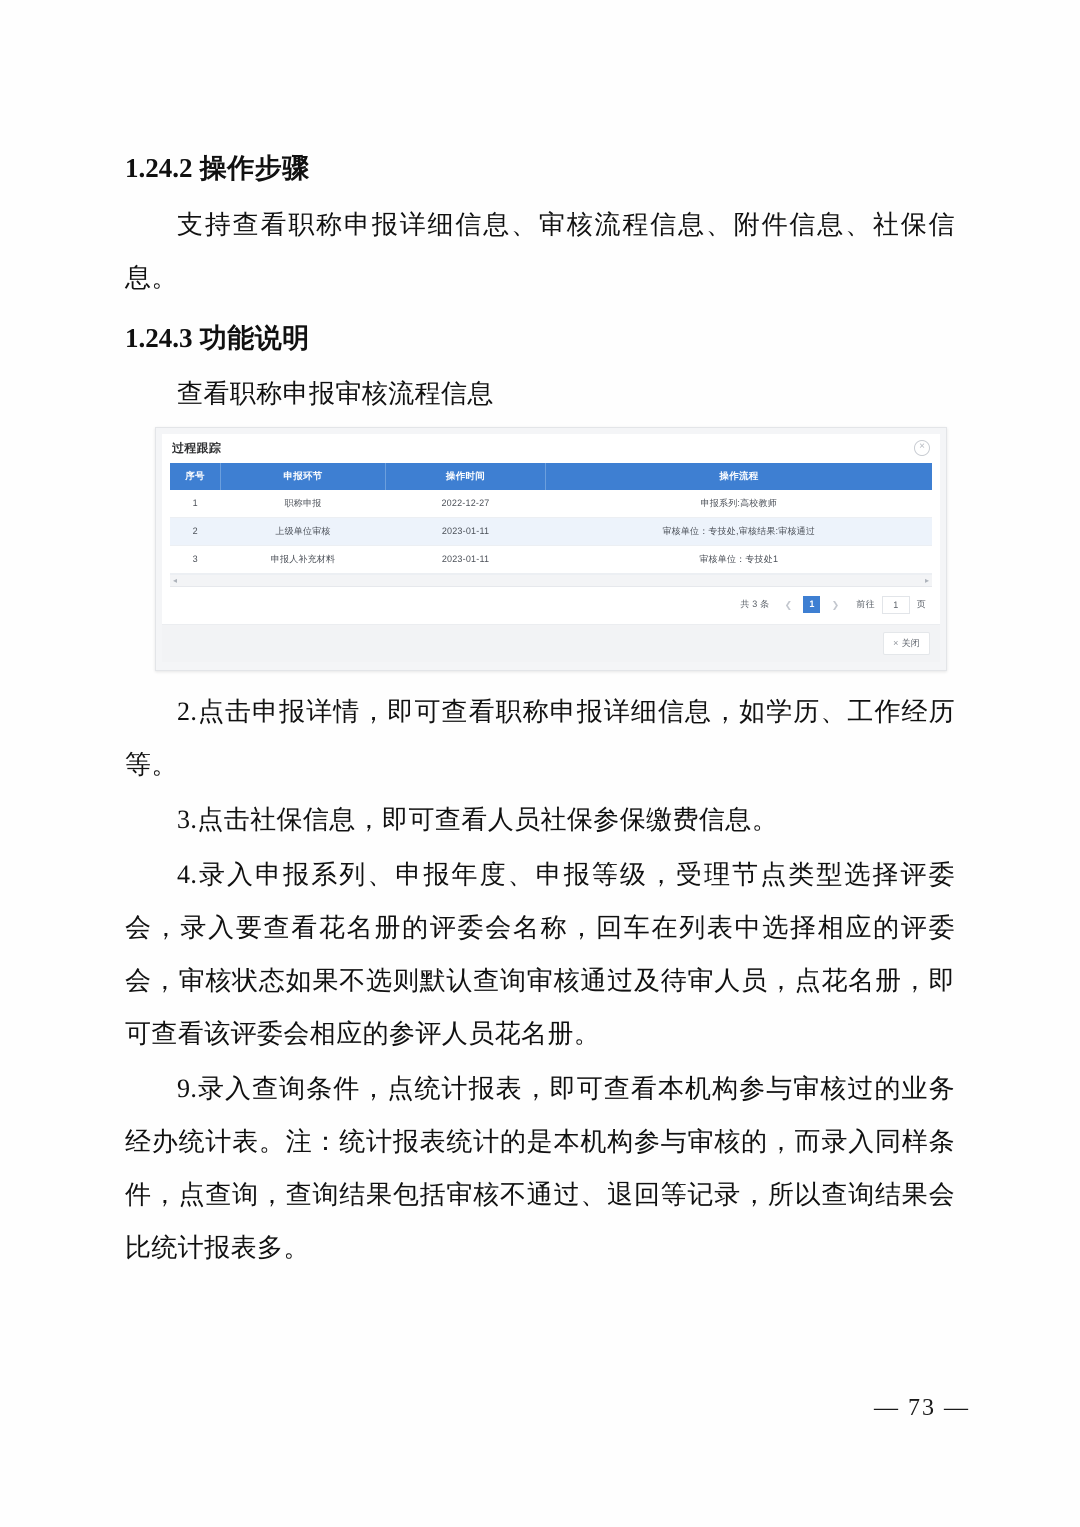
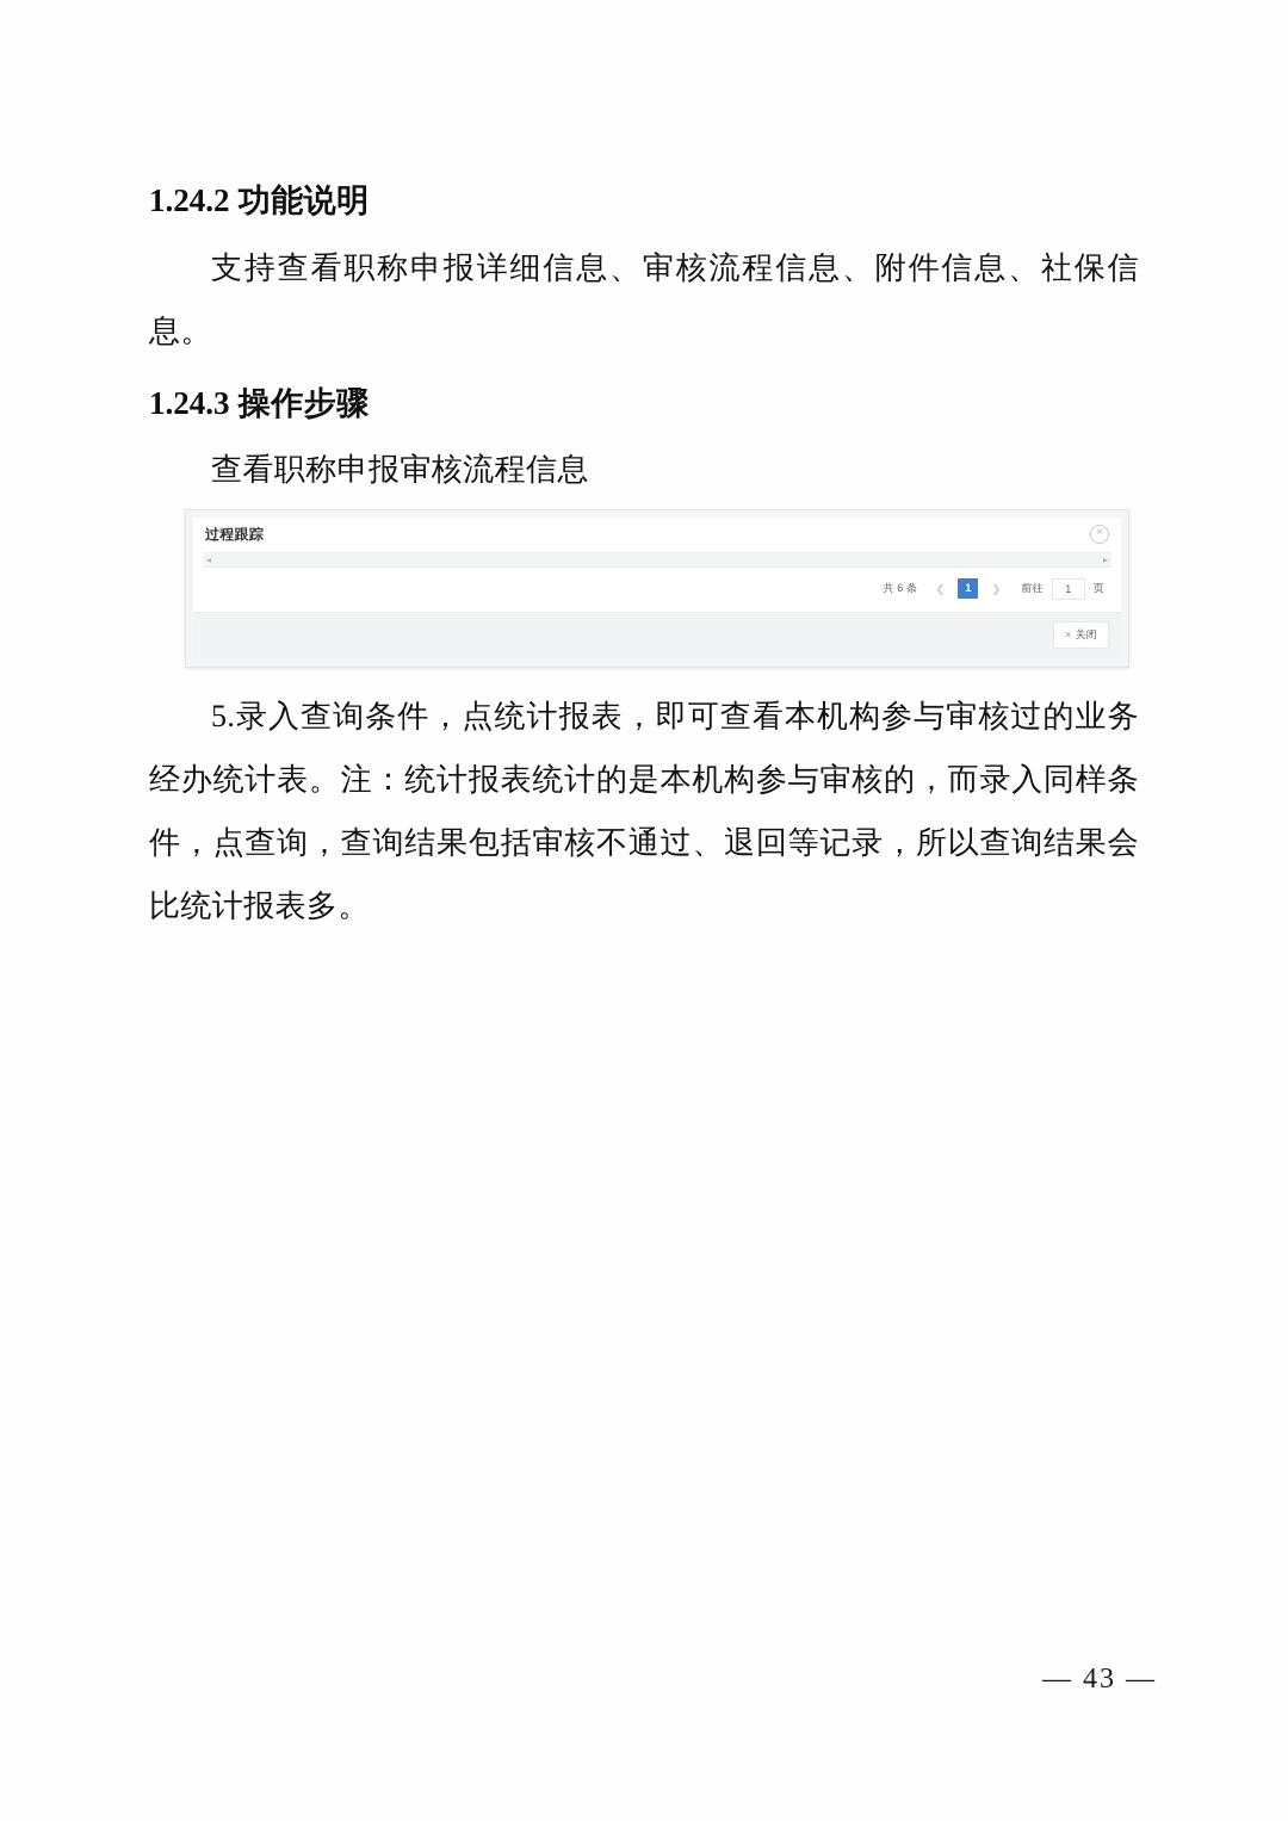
- 1.24.2 操作步骤
+ 1.24.2 功能说明
  支持查看职称申报详细信息、审核流程信息、附件信息、社保信息。
- 1.24.3 功能说明
+ 1.24.3 操作步骤
  查看职称申报审核流程信息
  过程跟踪
  ×
- 序号	申报环节	操作时间	操作流程
- 1	职称申报	2022-12-27	申报系列:高校教师
- 2	上级单位审核	2023-01-11	审核单位：专技处,审核结果:审核通过
- 3	申报人补充材料	2023-01-11	审核单位：专技处1
  ◂
  ▸
- 共 3 条
+ 共 6 条
  ❮
  1
  ❯
  前往
  1
  页
  ×
  关闭
- 2.点击申报详情，即可查看职称申报详细信息，如学历、工作经历等。
- 3.点击社保信息，即可查看人员社保参保缴费信息。
- 4.录入申报系列、申报年度、申报等级，受理节点类型选择评委会，录入要查看花名册的评委会名称，回车在列表中选择相应的评委会，审核状态如果不选则默认查询审核通过及待审人员，点花名册，即可查看该评委会相应的参评人员花名册。
- 9.录入查询条件，点统计报表，即可查看本机构参与审核过的业务经办统计表。注：统计报表统计的是本机构参与审核的，而录入同样条件，点查询，查询结果包括审核不通过、退回等记录，所以查询结果会比统计报表多。
+ 5.录入查询条件，点统计报表，即可查看本机构参与审核过的业务经办统计表。注：统计报表统计的是本机构参与审核的，而录入同样条件，点查询，查询结果包括审核不通过、退回等记录，所以查询结果会比统计报表多。
- — 73 —
+ — 43 —
